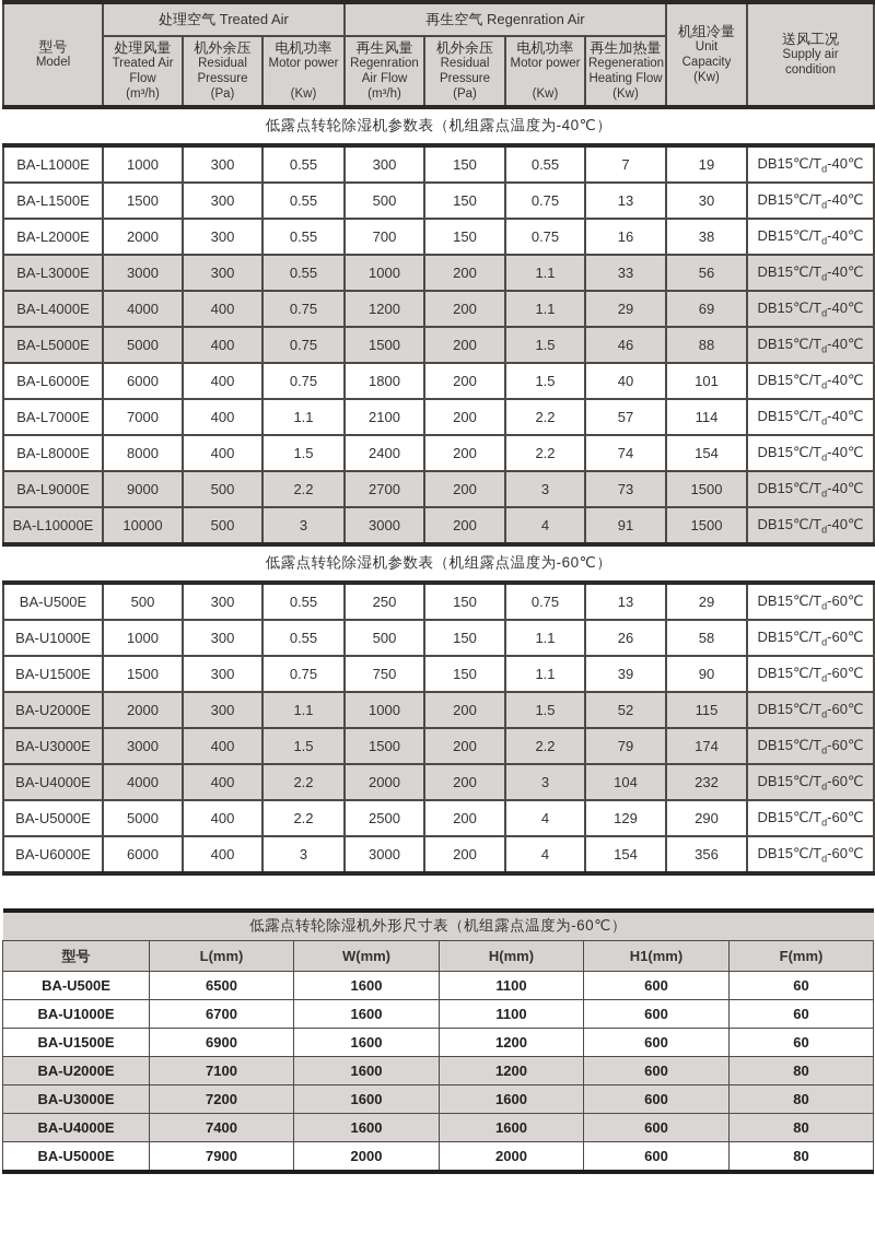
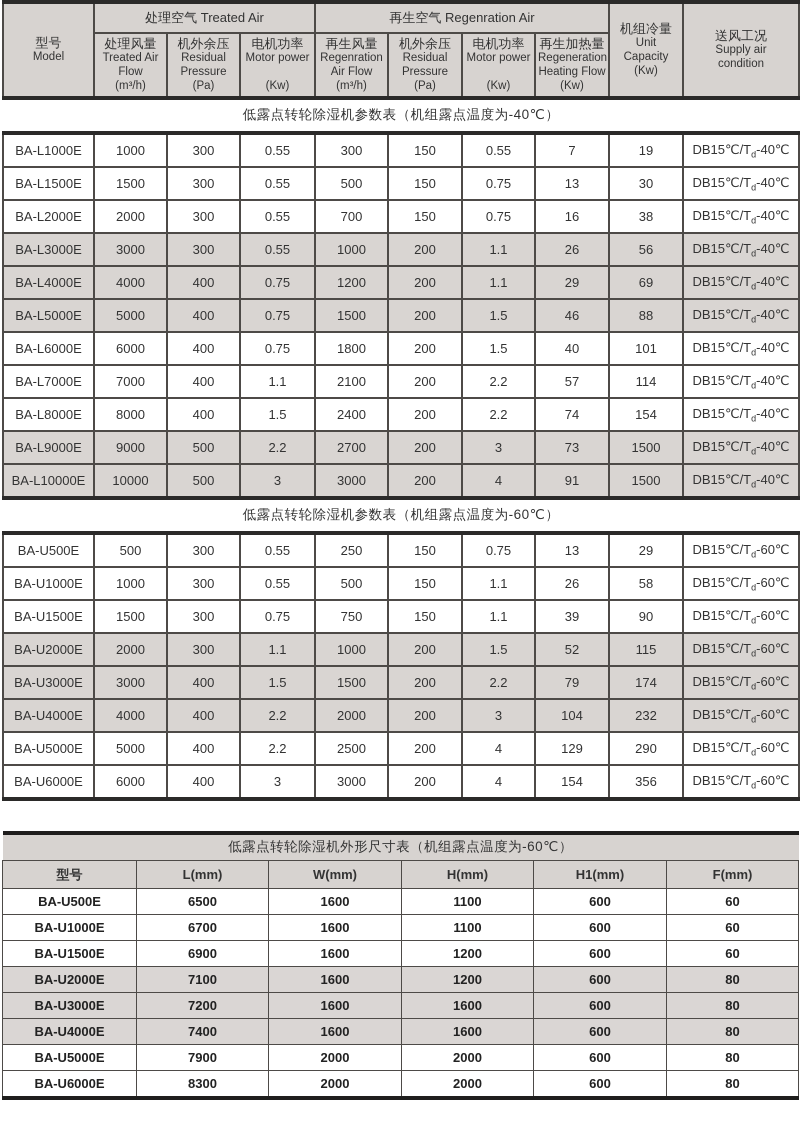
  型号 Model	处理空气 Treated Air	再生空气 Regenration Air	机组冷量 Unit Capacity (Kw)	送风工况 Supply air condition
  处理风量Treated AirFlow(m³/h)	机外余压ResidualPressure(Pa)	电机功率Motor power (Kw)	再生风量RegenrationAir Flow(m³/h)	机外余压ResidualPressure(Pa)	电机功率Motor power (Kw)	再生加热量RegenerationHeating Flow(Kw)
  低露点转轮除湿机参数表（机组露点温度为-40℃）
  BA-L1000E	1000	300	0.55	300	150	0.55	7	19	DB15℃/Td-40℃
  BA-L1500E	1500	300	0.55	500	150	0.75	13	30	DB15℃/Td-40℃
  BA-L2000E	2000	300	0.55	700	150	0.75	16	38	DB15℃/Td-40℃
- BA-L3000E	3000	300	0.55	1000	200	1.1	33	56	DB15℃/Td-40℃
+ BA-L3000E	3000	300	0.55	1000	200	1.1	26	56	DB15℃/Td-40℃
  BA-L4000E	4000	400	0.75	1200	200	1.1	29	69	DB15℃/Td-40℃
  BA-L5000E	5000	400	0.75	1500	200	1.5	46	88	DB15℃/Td-40℃
  BA-L6000E	6000	400	0.75	1800	200	1.5	40	101	DB15℃/Td-40℃
  BA-L7000E	7000	400	1.1	2100	200	2.2	57	114	DB15℃/Td-40℃
  BA-L8000E	8000	400	1.5	2400	200	2.2	74	154	DB15℃/Td-40℃
  BA-L9000E	9000	500	2.2	2700	200	3	73	1500	DB15℃/Td-40℃
  BA-L10000E	10000	500	3	3000	200	4	91	1500	DB15℃/Td-40℃
  低露点转轮除湿机参数表（机组露点温度为-60℃）
  BA-U500E	500	300	0.55	250	150	0.75	13	29	DB15℃/Td-60℃
  BA-U1000E	1000	300	0.55	500	150	1.1	26	58	DB15℃/Td-60℃
  BA-U1500E	1500	300	0.75	750	150	1.1	39	90	DB15℃/Td-60℃
  BA-U2000E	2000	300	1.1	1000	200	1.5	52	115	DB15℃/Td-60℃
  BA-U3000E	3000	400	1.5	1500	200	2.2	79	174	DB15℃/Td-60℃
  BA-U4000E	4000	400	2.2	2000	200	3	104	232	DB15℃/Td-60℃
  BA-U5000E	5000	400	2.2	2500	200	4	129	290	DB15℃/Td-60℃
  BA-U6000E	6000	400	3	3000	200	4	154	356	DB15℃/Td-60℃
  低露点转轮除湿机外形尺寸表（机组露点温度为-60℃）
  型号	L(mm)	W(mm)	H(mm)	H1(mm)	F(mm)
  BA-U500E	6500	1600	1100	600	60
  BA-U1000E	6700	1600	1100	600	60
  BA-U1500E	6900	1600	1200	600	60
  BA-U2000E	7100	1600	1200	600	80
  BA-U3000E	7200	1600	1600	600	80
  BA-U4000E	7400	1600	1600	600	80
  BA-U5000E	7900	2000	2000	600	80
+ BA-U6000E	8300	2000	2000	600	80
